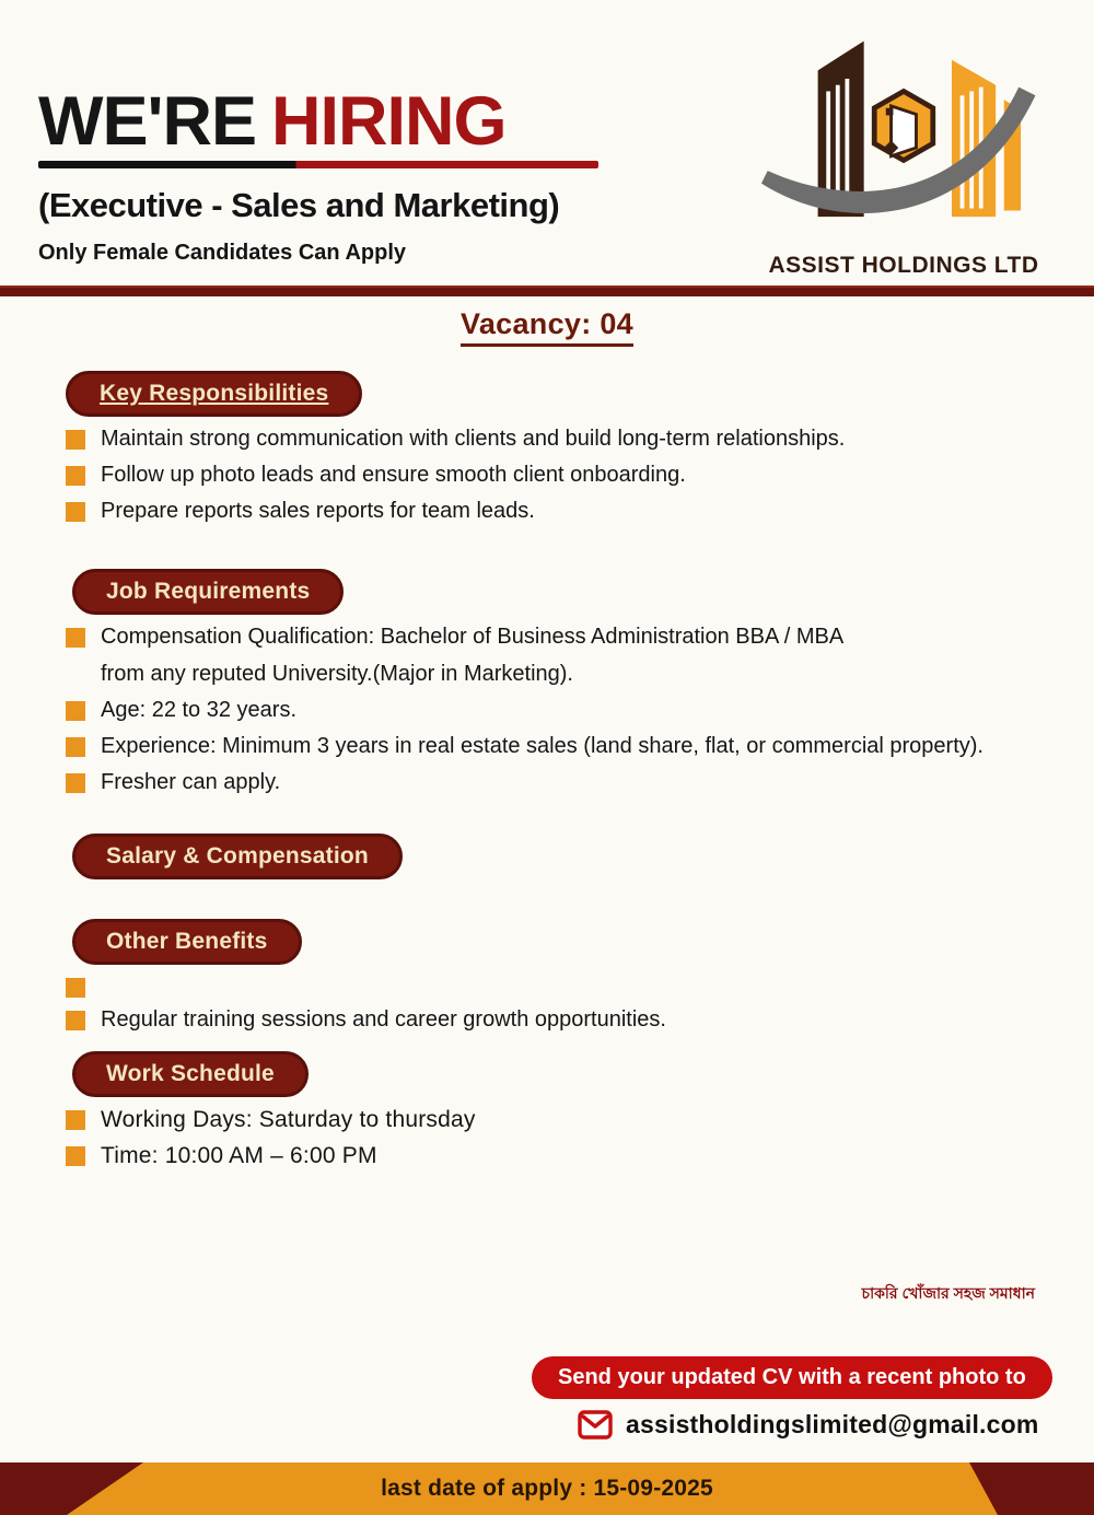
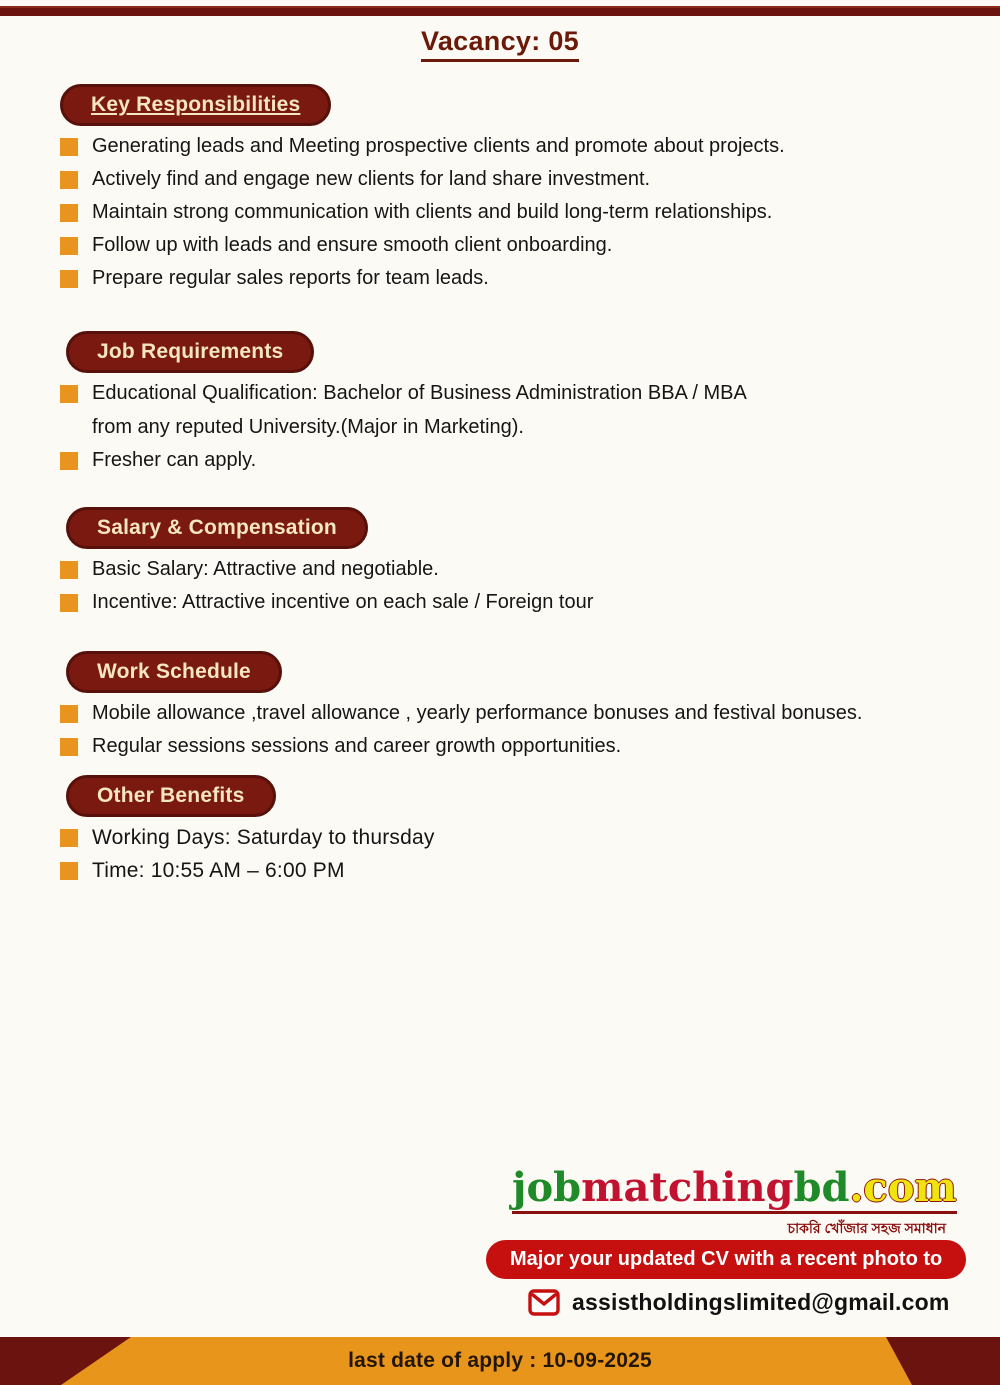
- WE'RE HIRING
- (Executive - Sales and Marketing)
- Only Female Candidates Can Apply
- ASSIST HOLDINGS LTD
- Vacancy: 04
+ Vacancy: 05
  Key Responsibilities
+ Generating leads and Meeting prospective clients and promote about projects.
+ Actively find and engage new clients for land share investment.
  Maintain strong communication with clients and build long-term relationships.
- Follow up photo leads and ensure smooth client onboarding.
+ Follow up with leads and ensure smooth client onboarding.
- Prepare reports sales reports for team leads.
+ Prepare regular sales reports for team leads.
  Job Requirements
- Compensation Qualification: Bachelor of Business Administration BBA / MBA
+ Educational Qualification: Bachelor of Business Administration BBA / MBA
  from any reputed University.(Major in Marketing).
- Age: 22 to 32 years.
- Experience: Minimum 3 years in real estate sales (land share, flat, or commercial property).
  Fresher can apply.
  Salary & Compensation
+ Basic Salary: Attractive and negotiable.
+ Incentive: Attractive incentive on each sale / Foreign tour
- Other Benefits
+ Work Schedule
+ Mobile allowance ,travel allowance , yearly performance bonuses and festival bonuses.
- Regular training sessions and career growth opportunities.
+ Regular sessions sessions and career growth opportunities.
- Work Schedule
+ Other Benefits
  Working Days: Saturday to thursday
- Time: 10:00 AM – 6:00 PM
+ Time: 10:55 AM – 6:00 PM
+ jobmatchingbd.com
  চাকরি খোঁজার সহজ সমাধান
- Send your updated CV with a recent photo to
+ Major your updated CV with a recent photo to
  assistholdingslimited@gmail.com
- last date of apply : 15-09-2025
+ last date of apply : 10-09-2025
